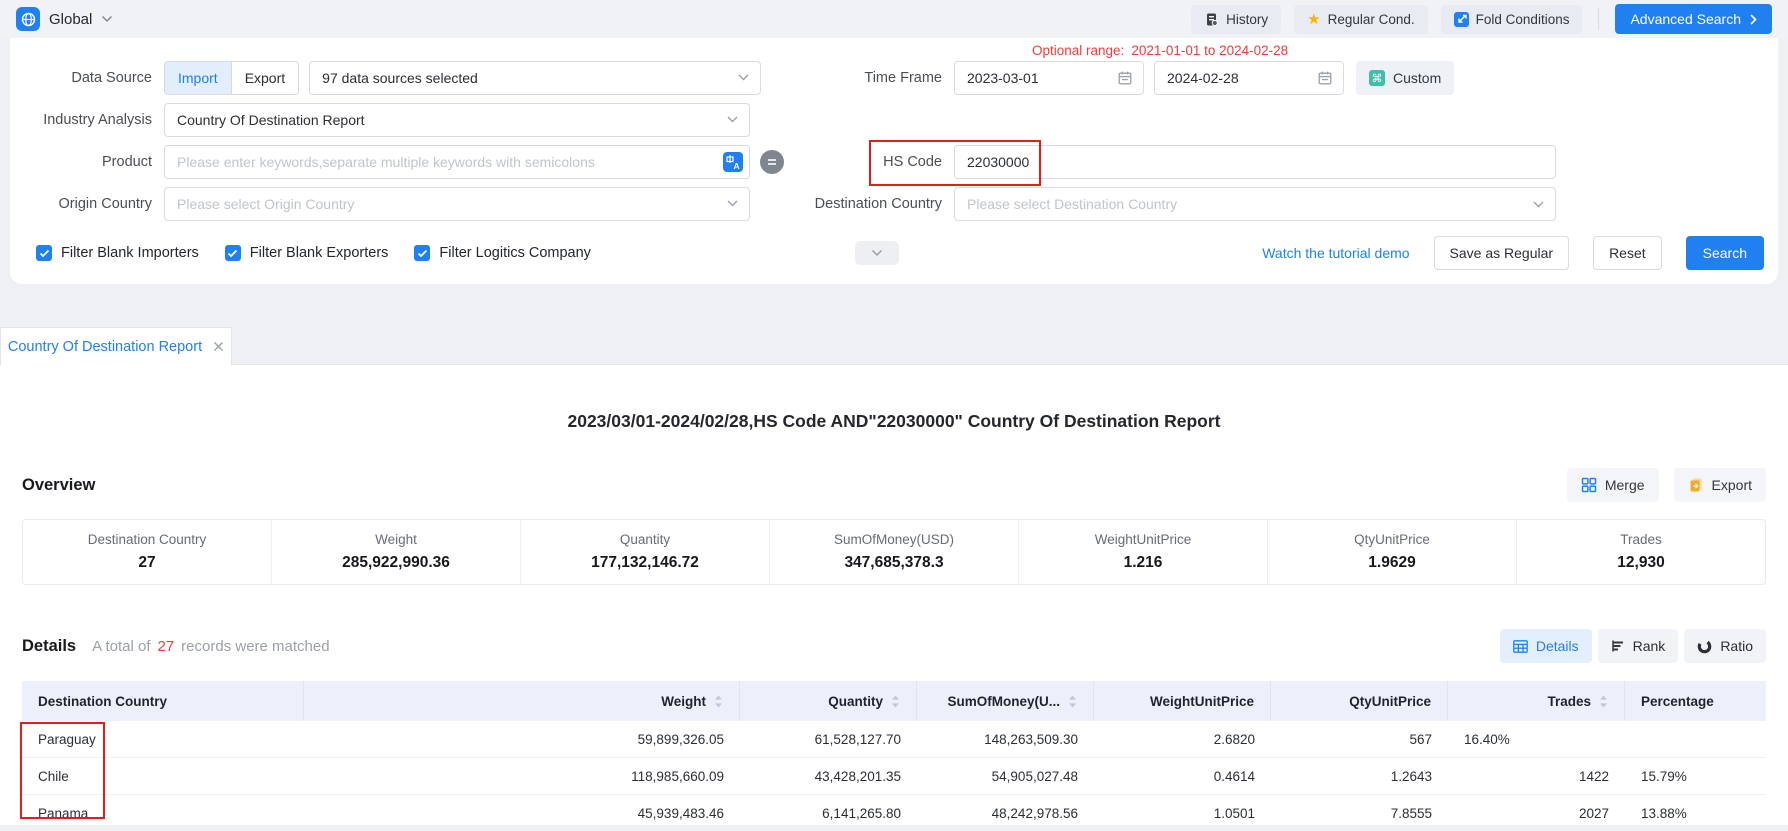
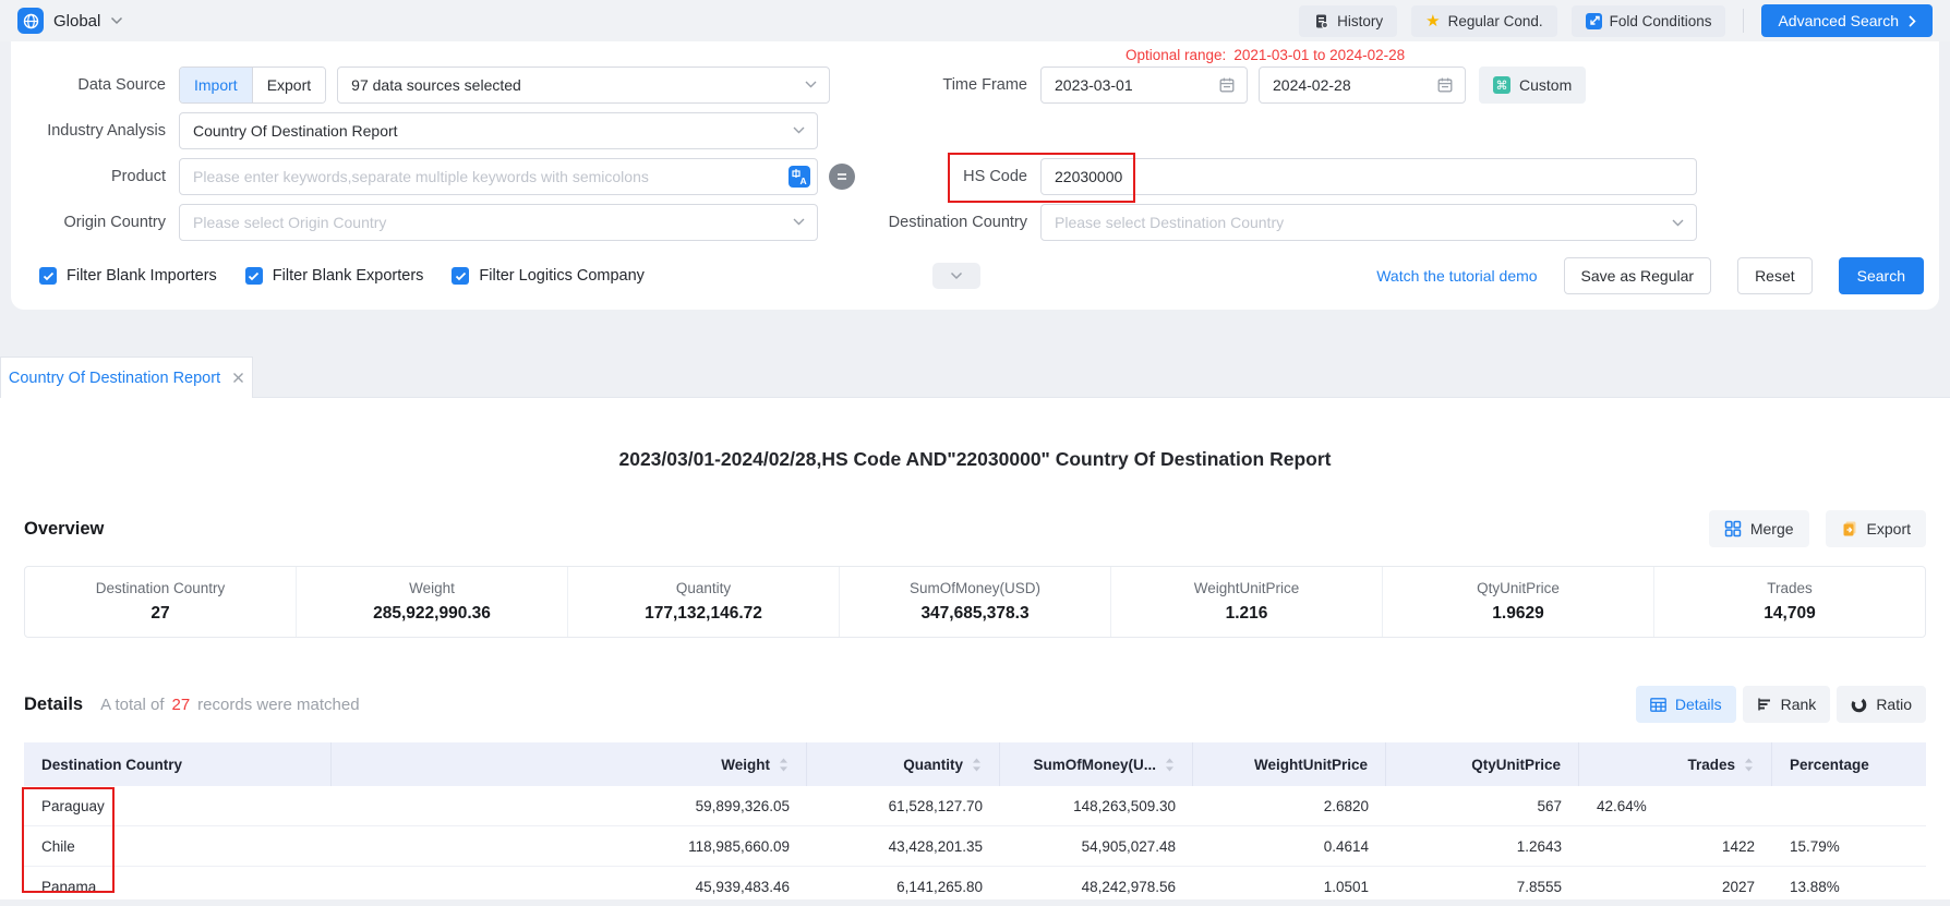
  Global
  History
  ★
  Regular Cond.
  Fold Conditions
  Advanced Search
  Optional range:
- 2021-01-01 to 2024-02-28
+ 2021-03-01 to 2024-02-28
  Data Source
  Import
  Export
  97 data sources selected
  Time Frame
  2023-03-01
  2024-02-28
  ⌘
  Custom
  Industry Analysis
  Country Of Destination Report
  Product
  Please enter keywords,separate multiple keywords with semicolons
  A
  HS Code
  22030000
  Origin Country
  Please select Origin Country
  Destination Country
  Please select Destination Country
  Filter Blank Importers
  Filter Blank Exporters
  Filter Logitics Company
  Watch the tutorial demo
  Save as Regular
  Reset
  Search
  Country Of Destination Report
  2023/03/01-2024/02/28,HS Code AND"22030000" Country Of Destination Report
  Overview
  Merge
  Export
  Destination Country
  27
  Weight
  285,922,990.36
  Quantity
  177,132,146.72
  SumOfMoney(USD)
  347,685,378.3
  WeightUnitPrice
  1.216
  QtyUnitPrice
  1.9629
  Trades
- 12,930
+ 14,709
  Details
  A total of
  27
  records were matched
  Details
  Rank
  Ratio
  Destination Country
  Weight
  Quantity
  SumOfMoney(U...
  WeightUnitPrice
  QtyUnitPrice
  Trades
  Percentage
  Paraguay
  59,899,326.05
  61,528,127.70
  148,263,509.30
  2.6820
  567
- 16.40%
+ 42.64%
  Chile
  118,985,660.09
  43,428,201.35
  54,905,027.48
  0.4614
  1.2643
  1422
  15.79%
  Panama
  45,939,483.46
  6,141,265.80
  48,242,978.56
  1.0501
  7.8555
  2027
  13.88%
